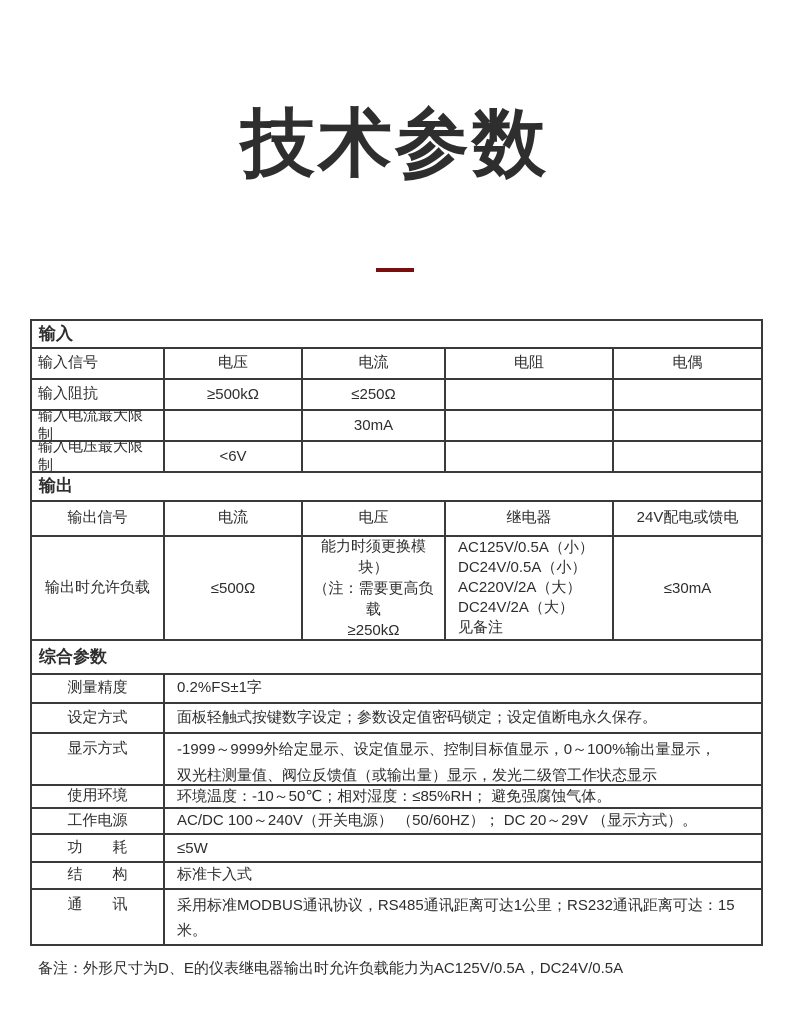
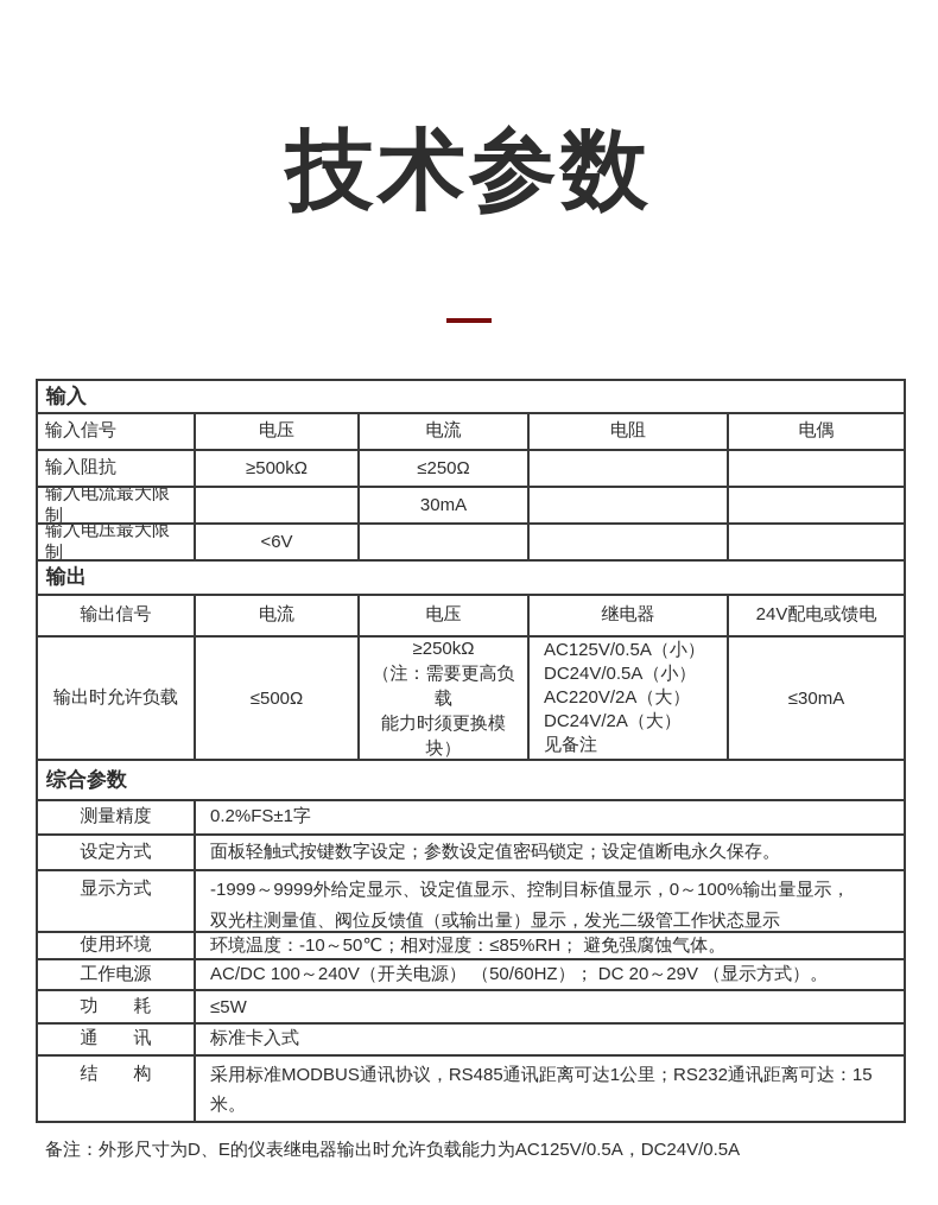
  技术参数
  输入
  输入信号
  电压
  电流
  电阻
  电偶
  输入阻抗
  ≥500kΩ
  ≤250Ω
  输入电流最大限制
  30mA
  输入电压最大限制
  <6V
  输出
  输出信号
  电流
  电压
  继电器
  24V配电或馈电
  输出时允许负载
  ≤500Ω
- 能力时须更换模块）
+ ≥250kΩ
  （注：需要更高负载
- ≥250kΩ
+ 能力时须更换模块）
  AC125V/0.5A（小）
  DC24V/0.5A（小）
  AC220V/2A（大）
  DC24V/2A（大）
  见备注
  ≤30mA
  综合参数
  测量精度
  0.2%FS±1字
  设定方式
  面板轻触式按键数字设定；参数设定值密码锁定；设定值断电永久保存。
  显示方式
  -1999～9999外给定显示、设定值显示、控制目标值显示，0～100%输出量显示，
  双光柱测量值、阀位反馈值（或输出量）显示，发光二级管工作状态显示
  使用环境
  环境温度：-10～50℃；相对湿度：≤85%RH； 避免强腐蚀气体。
  工作电源
  AC/DC 100～240V（开关电源） （50/60HZ）； DC 20～29V （显示方式）。
  功 耗
  ≤5W
- 结 构
+ 通 讯
  标准卡入式
- 通 讯
+ 结 构
  采用标准MODBUS通讯协议，RS485通讯距离可达1公里；RS232通讯距离可达：15米。
  备注：外形尺寸为D、E的仪表继电器输出时允许负载能力为AC125V/0.5A，DC24V/0.5A
